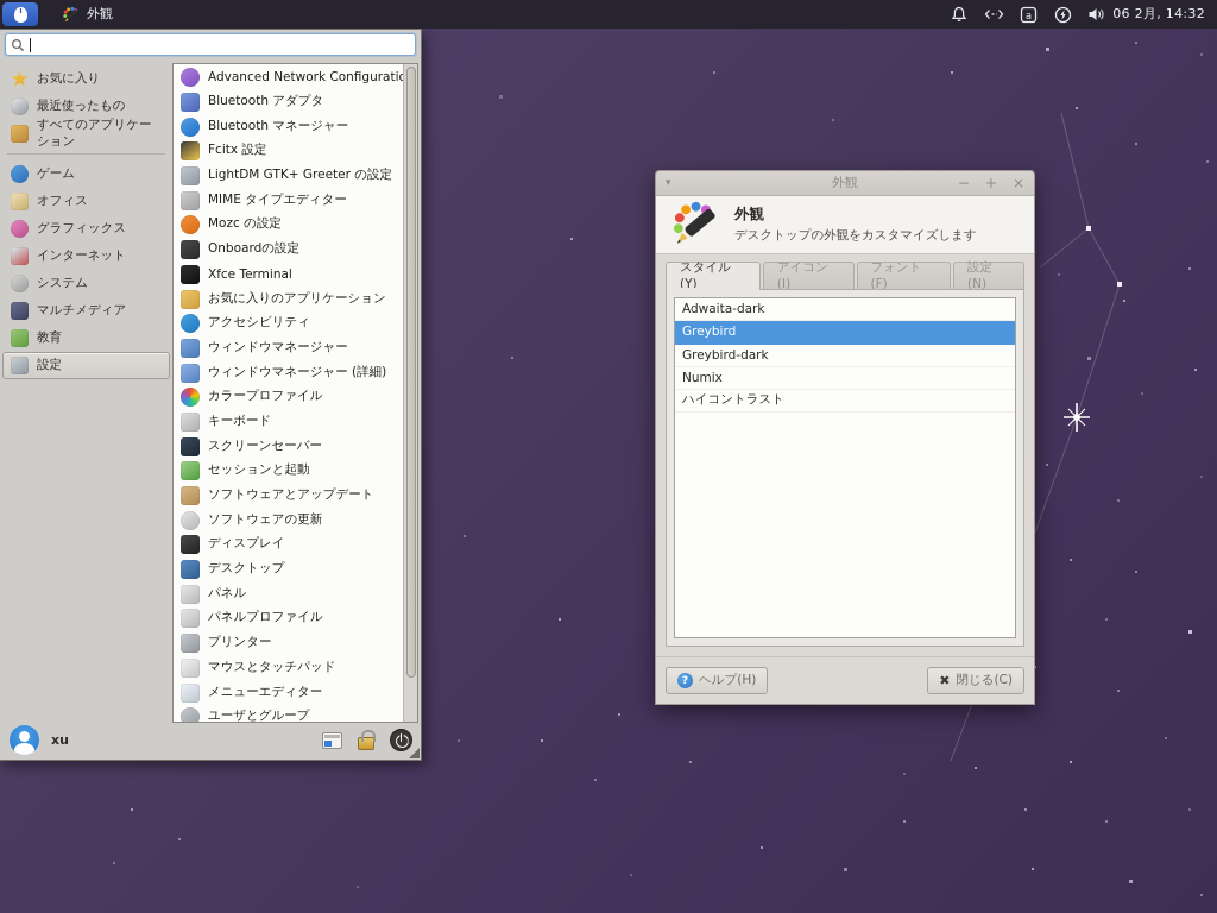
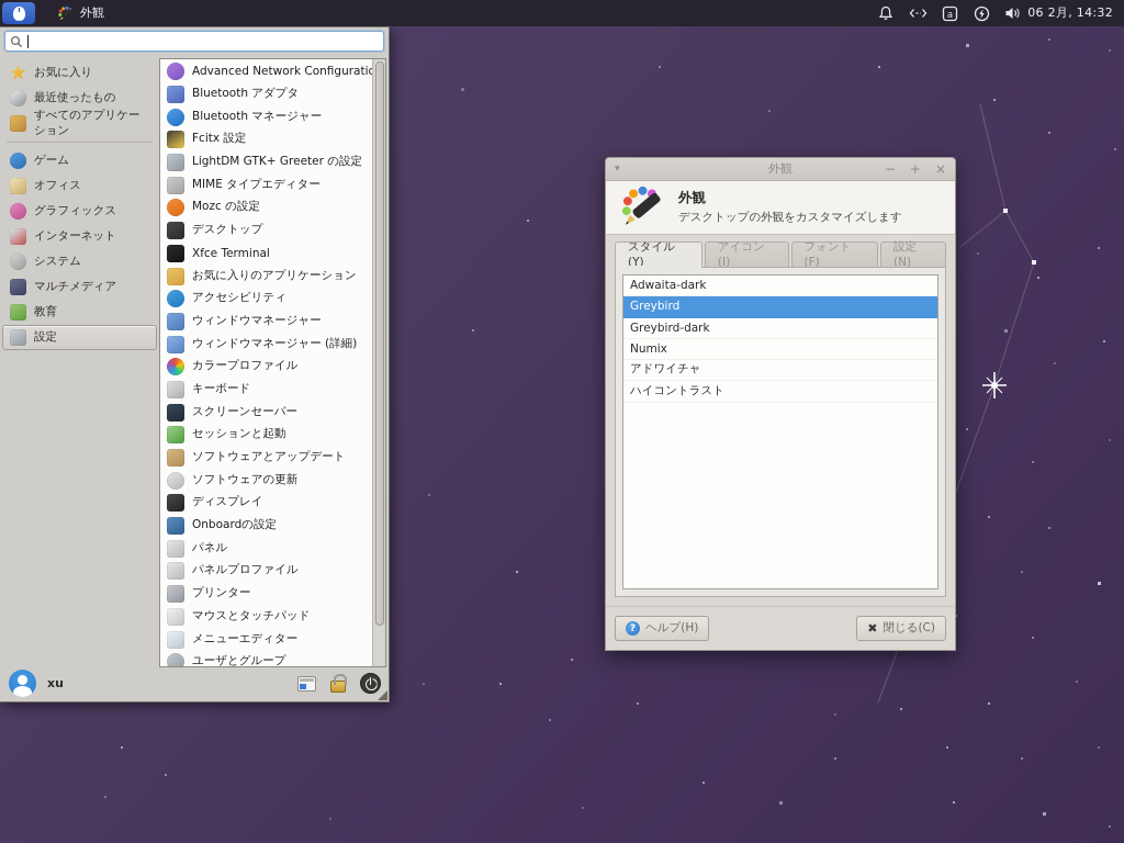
  外観
  a
  06 2月, 14:32
  お気に入り
  最近使ったもの
  すべてのアプリケーション
  ゲーム
  オフィス
  グラフィックス
  インターネット
  システム
  マルチメディア
  教育
  設定
  Advanced Network Configurati
  Bluetooth アダプタ
  Bluetooth マネージャー
  Fcitx 設定
  LightDM GTK+ Greeter の設定
  MIME タイプエディター
  Mozc の設定
- Onboardの設定
+ デスクトップ
  Xfce Terminal
  お気に入りのアプリケーション
  アクセシビリティ
  ウィンドウマネージャー
  ウィンドウマネージャー (詳細)
  カラープロファイル
  キーボード
  スクリーンセーバー
  セッションと起動
  ソフトウェアとアップデート
  ソフトウェアの更新
  ディスプレイ
- デスクトップ
+ Onboardの設定
  パネル
  パネルプロファイル
  プリンター
  マウスとタッチパッド
  メニューエディター
  ユーザとグループ
  xu
  ▾
  外観
  −
  +
  ×
  外観
  デスクトップの外観をカスタマイズします
  スタイル(Y)
  アイコン(I)
  フォント(F)
  設定(N)
  Adwaita-dark
  Greybird
  Greybird-dark
  Numix
+ アドワイチャ
  ハイコントラスト
  ?
  ヘルプ(H)
  ✖
  閉じる(C)
